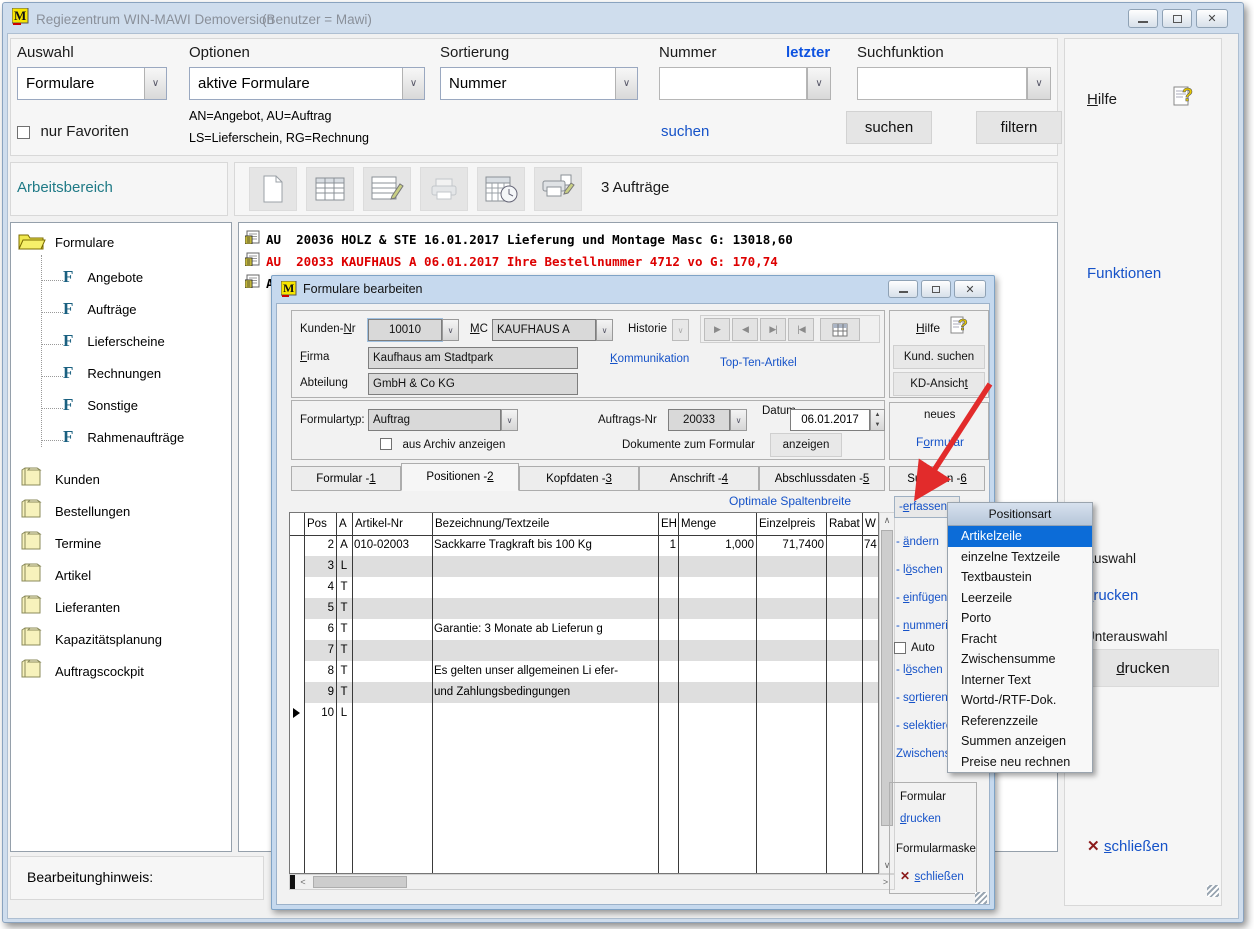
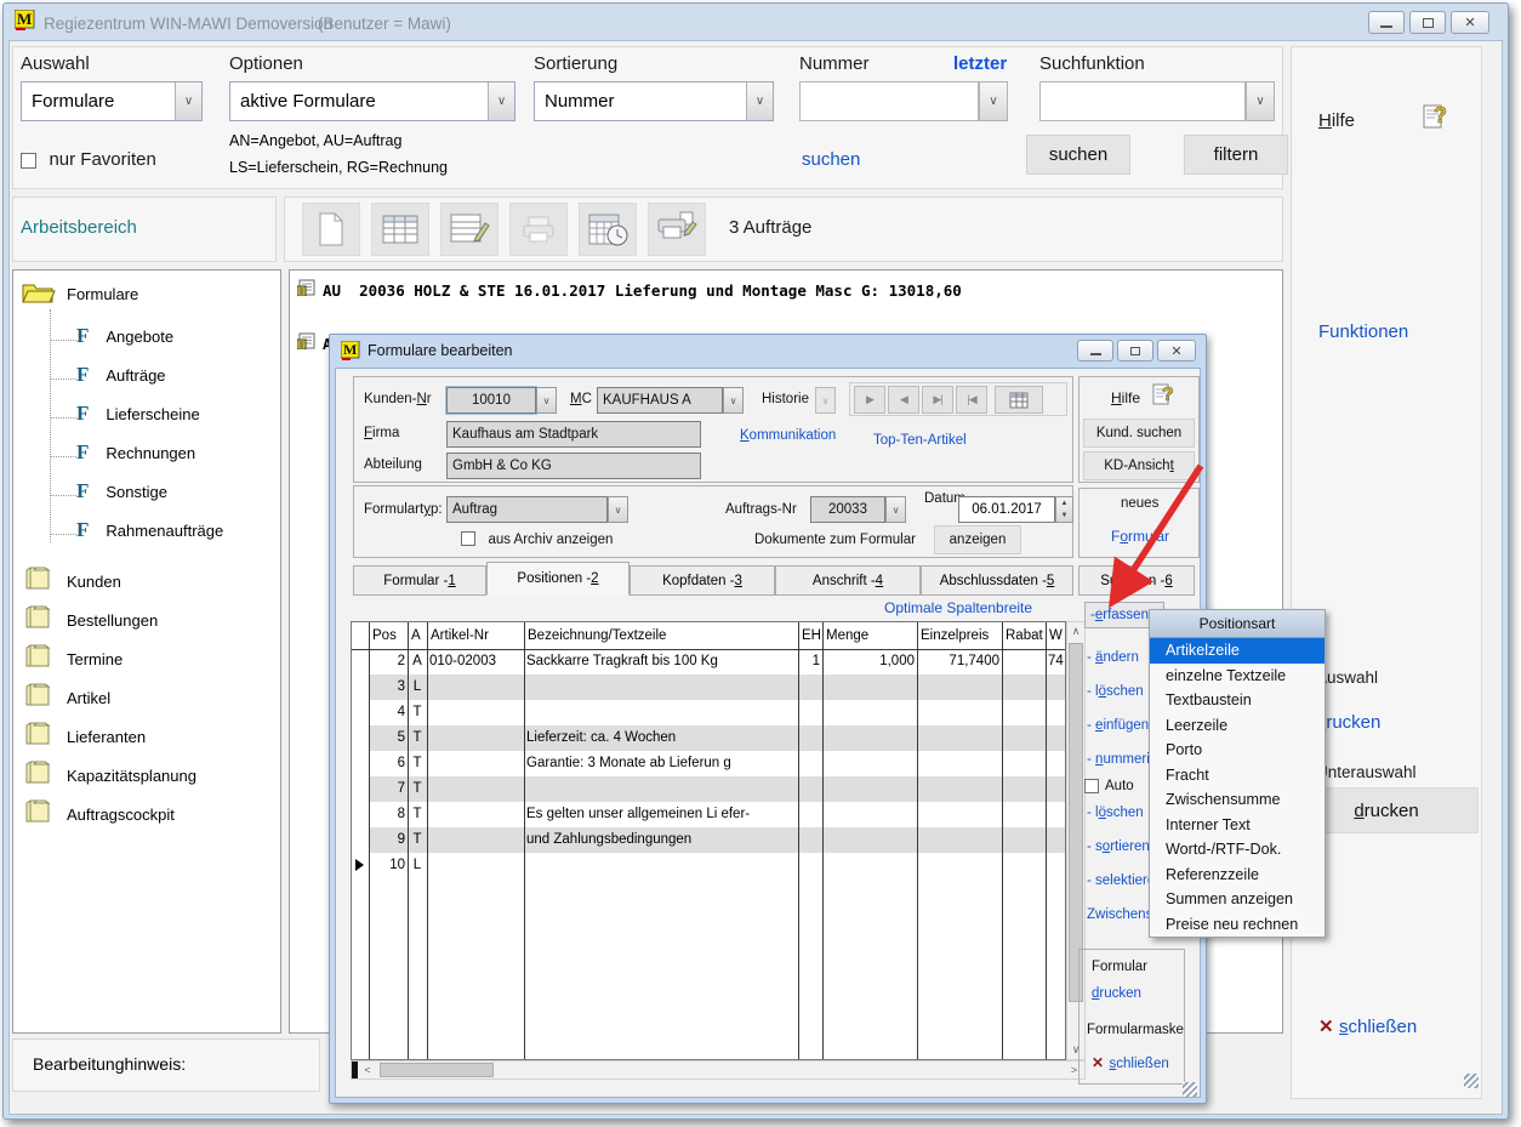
  M
  Regiezentrum WIN-MAWI Demoversion
  (Benutzer = Mawi)
  ✕
  Auswahl
  Formulare
  ∨
  nur Favoriten
  Optionen
  aktive Formulare
  ∨
  AN=Angebot, AU=Auftrag
  LS=Lieferschein, RG=Rechnung
  Sortierung
  Nummer
  ∨
  Nummer
  letzter
  ∨
  suchen
  Suchfunktion
  ∨
  suchen
  filtern
  Arbeitsbereich
  3 Aufträge
  Formulare
  F
  Angebote
  F
  Aufträge
  F
  Lieferscheine
  F
  Rechnungen
  F
  Sonstige
  F
  Rahmenaufträge
  Kunden
  Bestellungen
  Termine
  Artikel
  Lieferanten
  Kapazitätsplanung
  Auftragscockpit
  AU 20036 HOLZ & STE 16.01.2017 Lieferung und Montage Masc G: 13018,60
- AU 20033 KAUFHAUS A 06.01.2017 Ihre Bestellnummer 4712 vo G: 170,74
  Bearbeitunghinweis:
  Hilfe
  ?
  Funktionen
  uswahl
  rucken
  nterauswahl
  d
  rucken
  ✕ schließen
  M
  Formulare bearbeiten
  ✕
  Kunden-Nr
  10010
  ∨
  MC
  KAUFHAUS A
  ∨
  Historie
  ∨
  ▶
  ◀
  ▶|
  |◀
  Firma
  Kaufhaus am Stadtpark
  Kommunikation
  Top-Ten-Artikel
  Abteilung
  GmbH & Co KG
  Hilfe
  ?
  Kund. suchen
  KD-Ansich
  t
  Formulartyp:
  Auftrag
  ∨
  Auftrags-Nr
  20033
  ∨
  Datu
  06.01.2017
  aus Archiv anzeigen
  Dokumente zum Formular
  anzeigen
  neues
  Formuar
  Formular -
  1
  Positionen -
  2
  Kopfdaten -
  3
  Anschrift -
  4
  Abschlussdaten -
  5
  Sumen -
  6
  Optimale Spaltenbreite
  Pos
  A
  Artikel-Nr
  Bezeichnung/Textzeile
  EH
  Menge
  Einzelpreis
  Rabat
  W
  2
  A
  010-02003
  Sackkarre Tragkraft bis 100 Kg
  1
  1,000
  71,7400
  74
  3
  L
  4
  T
  5
  T
+ Lieferzeit: ca. 4 Wochen
  6
  T
  Garantie: 3 Monate ab Lieferun g
  7
  T
  8
  T
  Es gelten unser allgemeinen Li efer-
  9
  T
  und Zahlungsbedingungen
  10
  L
  ∧
  ∨
  <
  >
  -
  e
  rfassen
  - ändern
  - löschen
  - einfügen
  Auto
  - löschen
  - sortieren
  - selektier
  Formular
  drucken
  Formularmaske
  ✕ schließen
  Positionsart
  Artikelzeile
  einzelne Textzeile
  Textbaustein
  Leerzeile
  Porto
  Fracht
  Zwischensumme
  Interner Text
  Wortd-/RTF-Dok.
  Referenzzeile
  Summen anzeigen
  Preise neu rechnen
